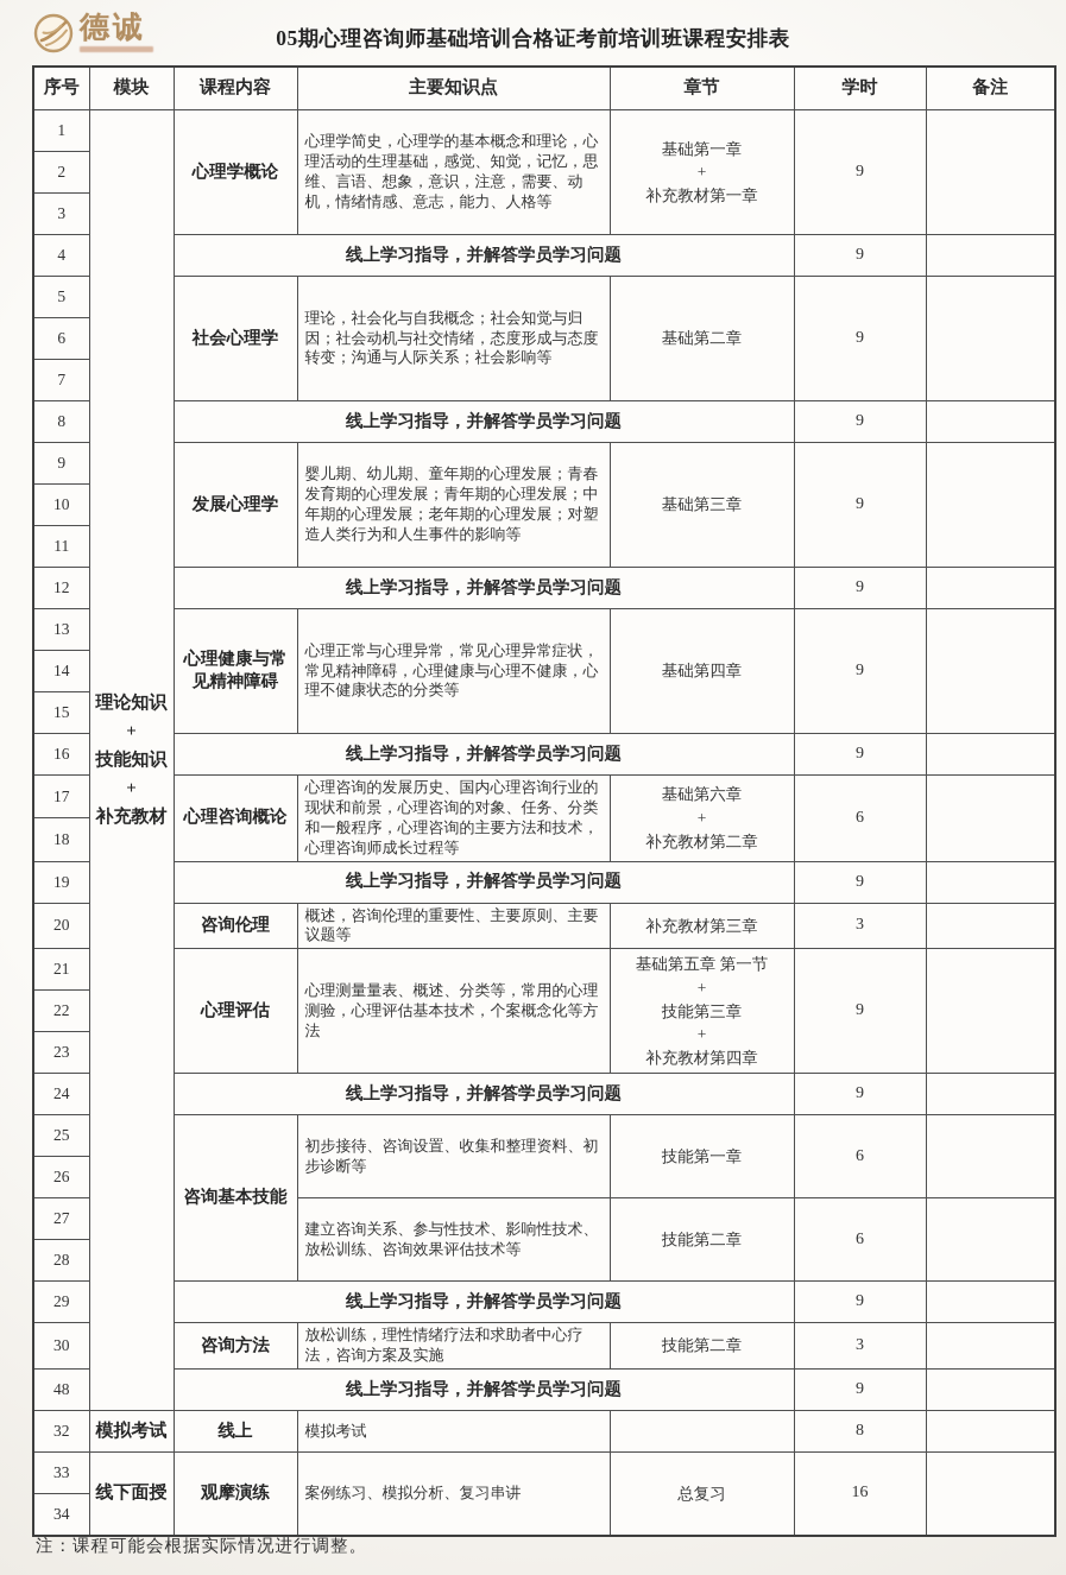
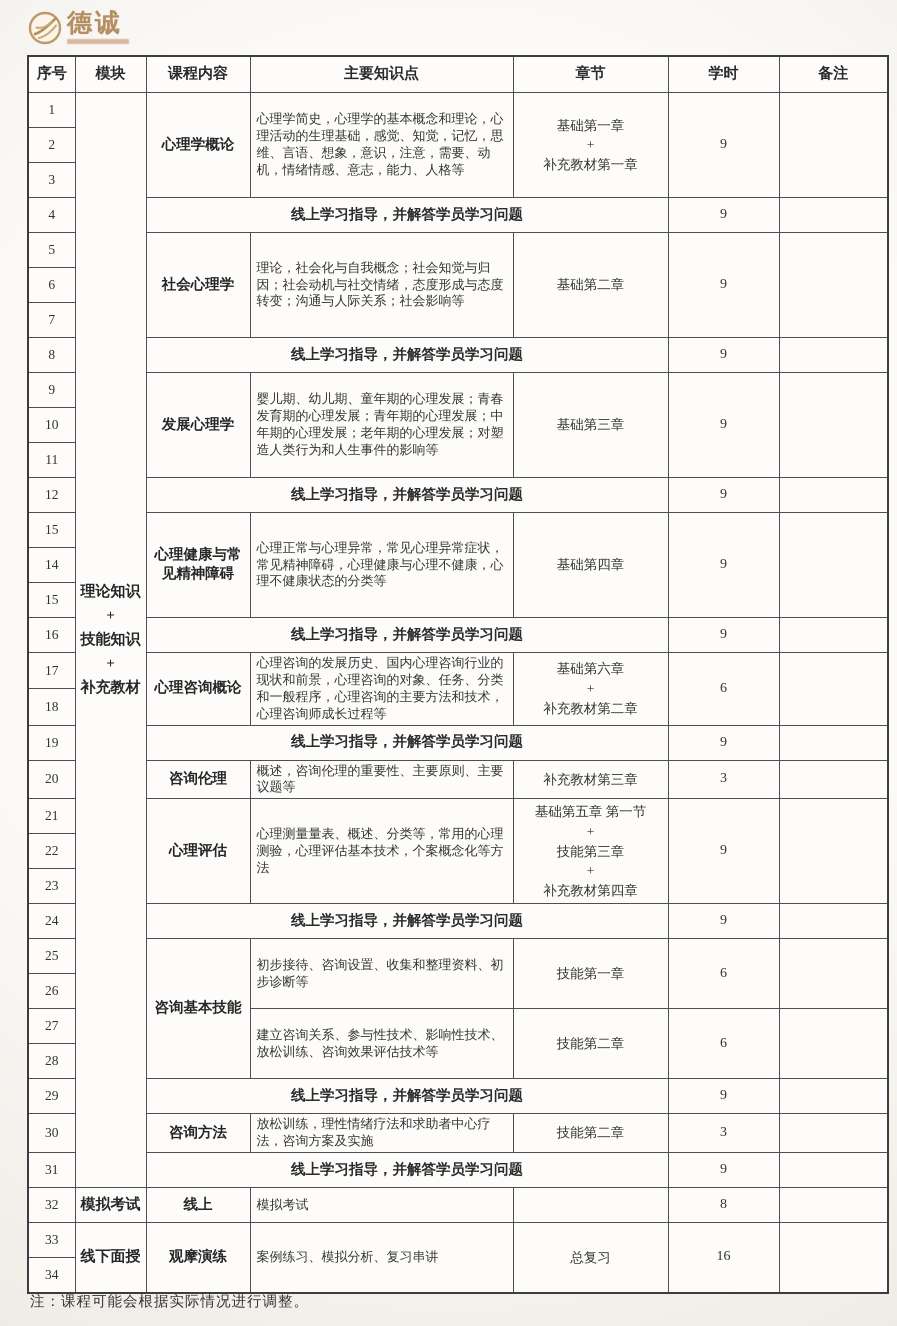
  德诚
- 05期心理咨询师基础培训合格证考前培训班课程安排表
  序号	模块	课程内容	主要知识点	章节	学时	备注
  1	理论知识 + 技能知识 + 补充教材	心理学概论	心理学简史，心理学的基本概念和理论，心理活动的生理基础，感觉、知觉，记忆，思维、言语、想象，意识，注意，需要、动机，情绪情感、意志，能力、人格等	基础第一章 + 补充教材第一章	9
  2
  3
  4	线上学习指导，并解答学员学习问题	9
  5	社会心理学	理论，社会化与自我概念；社会知觉与归因；社会动机与社交情绪，态度形成与态度转变；沟通与人际关系；社会影响等	基础第二章	9
  6
  7
  8	线上学习指导，并解答学员学习问题	9
  9	发展心理学	婴儿期、幼儿期、童年期的心理发展；青春发育期的心理发展；青年期的心理发展；中年期的心理发展；老年期的心理发展；对塑造人类行为和人生事件的影响等	基础第三章	9
  10
  11
  12	线上学习指导，并解答学员学习问题	9
- 13	心理健康与常见精神障碍	心理正常与心理异常，常见心理异常症状，常见精神障碍，心理健康与心理不健康，心理不健康状态的分类等	基础第四章	9
+ 15	心理健康与常见精神障碍	心理正常与心理异常，常见心理异常症状，常见精神障碍，心理健康与心理不健康，心理不健康状态的分类等	基础第四章	9
  14
  15
  16	线上学习指导，并解答学员学习问题	9
  17	心理咨询概论	心理咨询的发展历史、国内心理咨询行业的现状和前景，心理咨询的对象、任务、分类和一般程序，心理咨询的主要方法和技术，心理咨询师成长过程等	基础第六章 + 补充教材第二章	6
  18
  19	线上学习指导，并解答学员学习问题	9
  20	咨询伦理	概述，咨询伦理的重要性、主要原则、主要议题等	补充教材第三章	3
  21	心理评估	心理测量量表、概述、分类等，常用的心理测验，心理评估基本技术，个案概念化等方法	基础第五章 第一节 + 技能第三章 + 补充教材第四章	9
  22
  23
  24	线上学习指导，并解答学员学习问题	9
  25	咨询基本技能	初步接待、咨询设置、收集和整理资料、初步诊断等	技能第一章	6
  26
  27	建立咨询关系、参与性技术、影响性技术、放松训练、咨询效果评估技术等	技能第二章	6
  28
  29	线上学习指导，并解答学员学习问题	9
  30	咨询方法	放松训练，理性情绪疗法和求助者中心疗法，咨询方案及实施	技能第二章	3
- 48	线上学习指导，并解答学员学习问题	9
+ 31	线上学习指导，并解答学员学习问题	9
  32	模拟考试	线上	模拟考试		8
  33	线下面授	观摩演练	案例练习、模拟分析、复习串讲	总复习	16
  34
  注：课程可能会根据实际情况进行调整。
